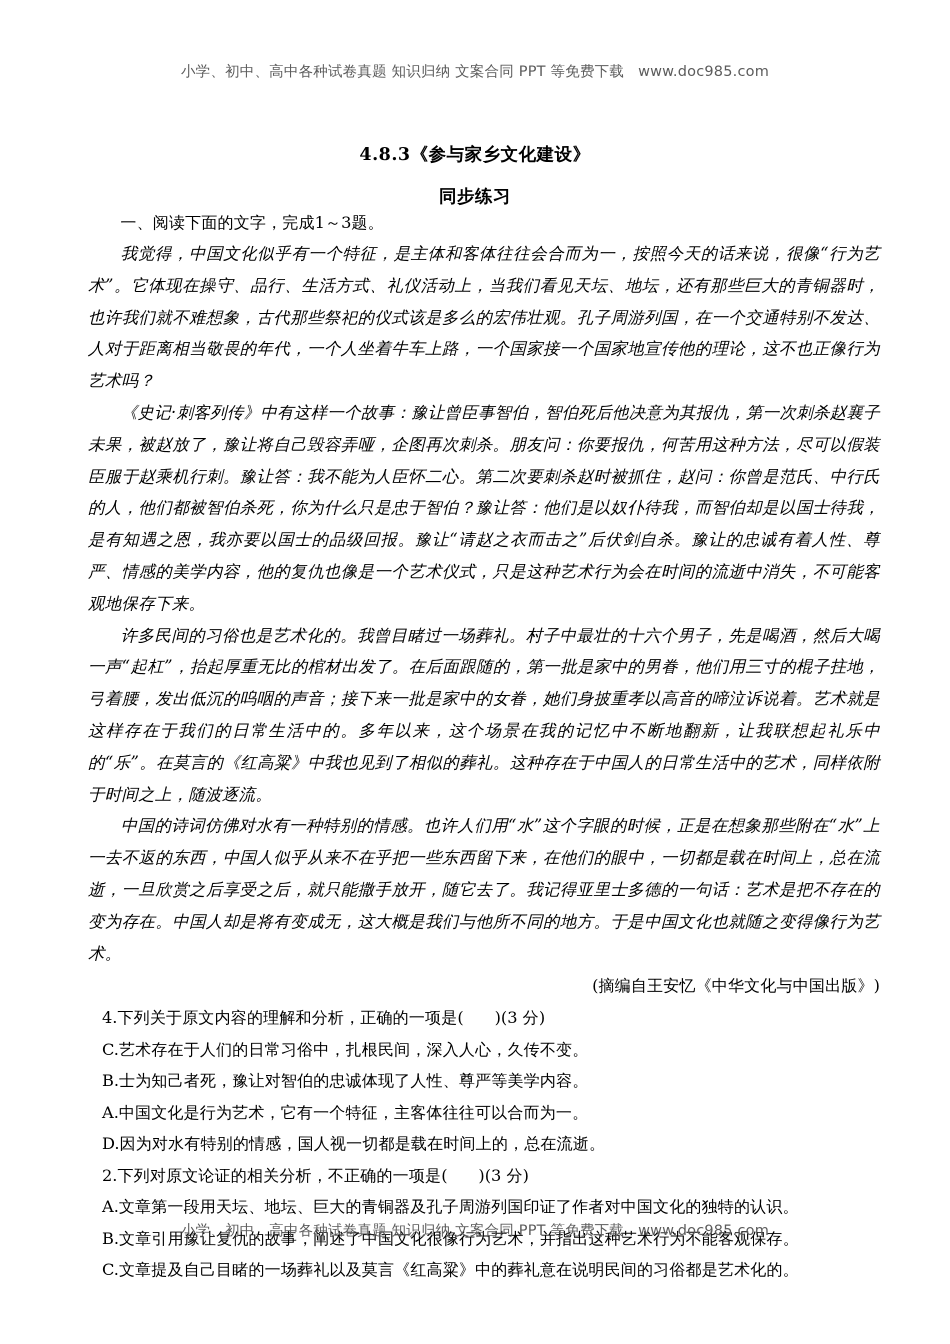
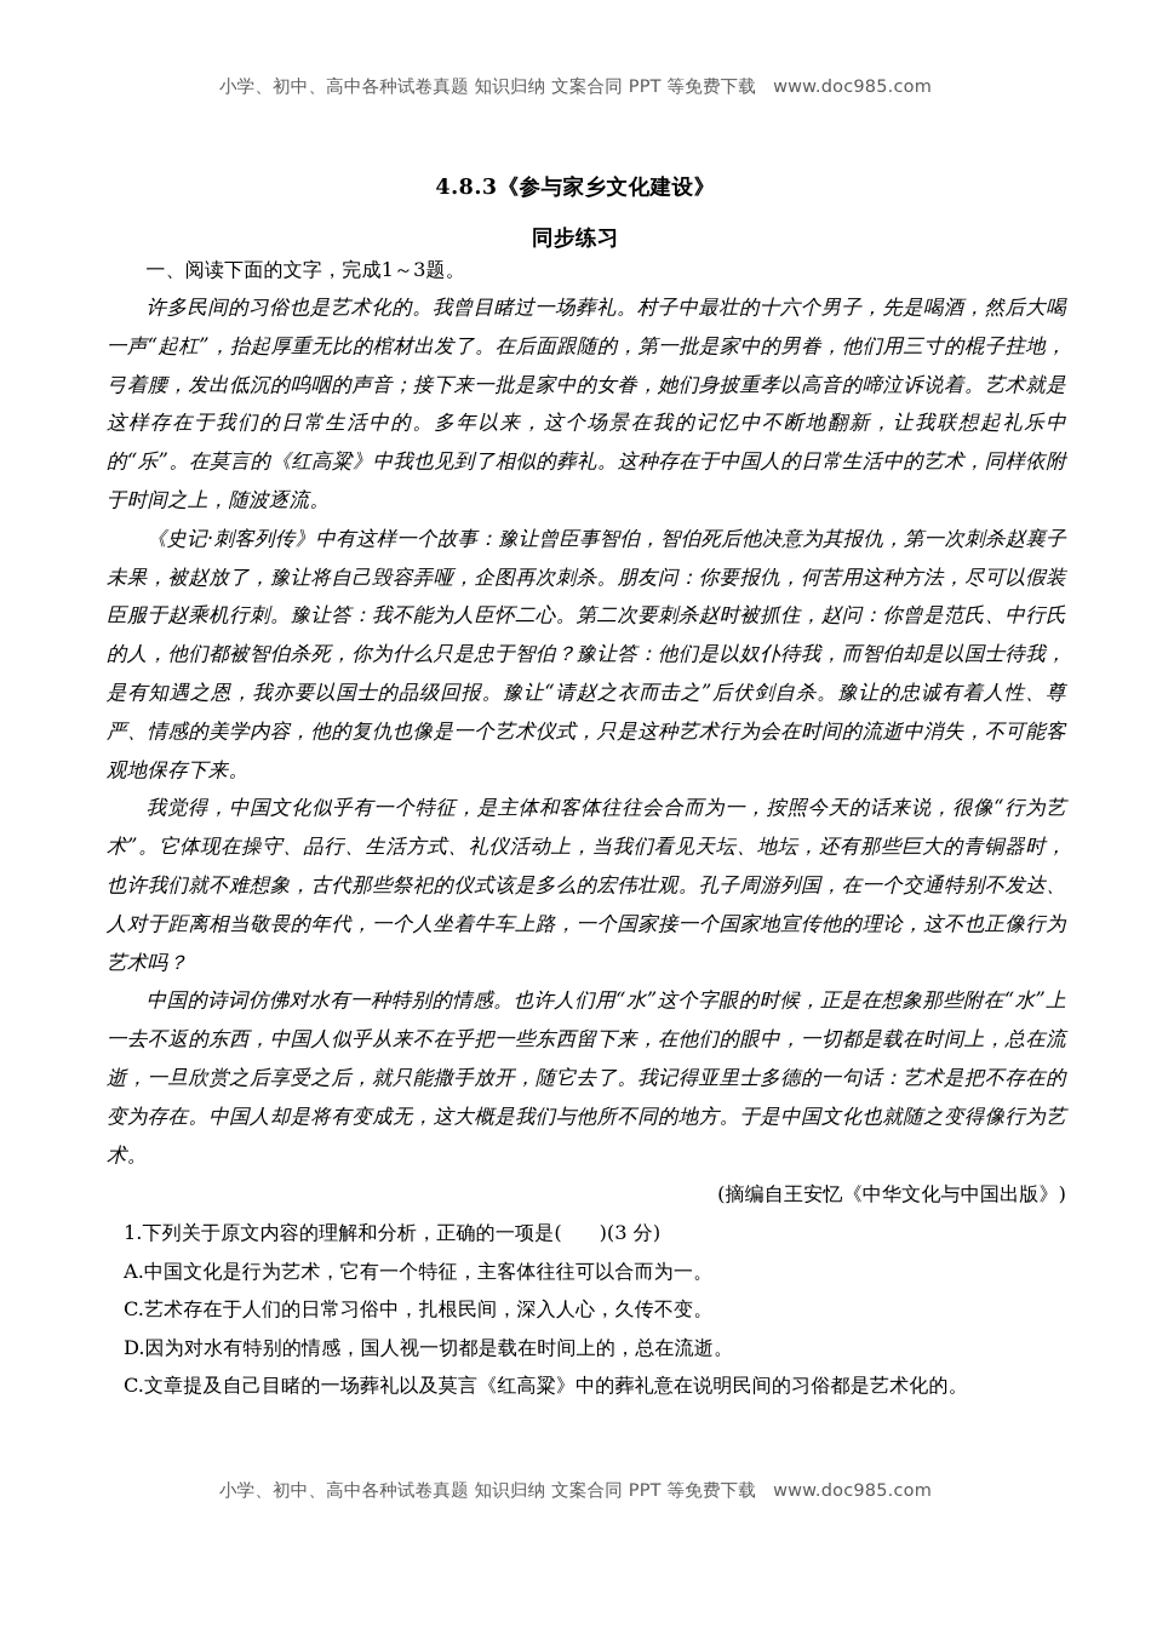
  小学、初中、高中各种试卷真题 知识归纳 文案合同 PPT 等免费下载 www.doc985.com
  4.8.3《参与家乡文化建设》
  同步练习
  一、阅读下面的文字，完成1～3题。
- 我觉得，中国文化似乎有一个特征，是主体和客体往往会合而为一，按照今天的话来说，很像“行为艺术”。它体现在操守、品行、生活方式、礼仪活动上，当我们看见天坛、地坛，还有那些巨大的青铜器时，也许我们就不难想象，古代那些祭祀的仪式该是多么的宏伟壮观。孔子周游列国，在一个交通特别不发达、人对于距离相当敬畏的年代，一个人坐着牛车上路，一个国家接一个国家地宣传他的理论，这不也正像行为艺术吗？
+ 许多民间的习俗也是艺术化的。我曾目睹过一场葬礼。村子中最壮的十六个男子，先是喝酒，然后大喝一声“起杠”，抬起厚重无比的棺材出发了。在后面跟随的，第一批是家中的男眷，他们用三寸的棍子拄地，弓着腰，发出低沉的呜咽的声音；接下来一批是家中的女眷，她们身披重孝以高音的啼泣诉说着。艺术就是这样存在于我们的日常生活中的。多年以来，这个场景在我的记忆中不断地翻新，让我联想起礼乐中的“乐”。在莫言的《红高粱》中我也见到了相似的葬礼。这种存在于中国人的日常生活中的艺术，同样依附于时间之上，随波逐流。
  《史记·刺客列传》中有这样一个故事：豫让曾臣事智伯，智伯死后他决意为其报仇，第一次刺杀赵襄子未果，被赵放了，豫让将自己毁容弄哑，企图再次刺杀。朋友问：你要报仇，何苦用这种方法，尽可以假装臣服于赵乘机行刺。豫让答：我不能为人臣怀二心。第二次要刺杀赵时被抓住，赵问：你曾是范氏、中行氏的人，他们都被智伯杀死，你为什么只是忠于智伯？豫让答：他们是以奴仆待我，而智伯却是以国士待我，是有知遇之恩，我亦要以国士的品级回报。豫让“请赵之衣而击之”后伏剑自杀。豫让的忠诚有着人性、尊严、情感的美学内容，他的复仇也像是一个艺术仪式，只是这种艺术行为会在时间的流逝中消失，不可能客观地保存下来。
- 许多民间的习俗也是艺术化的。我曾目睹过一场葬礼。村子中最壮的十六个男子，先是喝酒，然后大喝一声“起杠”，抬起厚重无比的棺材出发了。在后面跟随的，第一批是家中的男眷，他们用三寸的棍子拄地，弓着腰，发出低沉的呜咽的声音；接下来一批是家中的女眷，她们身披重孝以高音的啼泣诉说着。艺术就是这样存在于我们的日常生活中的。多年以来，这个场景在我的记忆中不断地翻新，让我联想起礼乐中的“乐”。在莫言的《红高粱》中我也见到了相似的葬礼。这种存在于中国人的日常生活中的艺术，同样依附于时间之上，随波逐流。
+ 我觉得，中国文化似乎有一个特征，是主体和客体往往会合而为一，按照今天的话来说，很像“行为艺术”。它体现在操守、品行、生活方式、礼仪活动上，当我们看见天坛、地坛，还有那些巨大的青铜器时，也许我们就不难想象，古代那些祭祀的仪式该是多么的宏伟壮观。孔子周游列国，在一个交通特别不发达、人对于距离相当敬畏的年代，一个人坐着牛车上路，一个国家接一个国家地宣传他的理论，这不也正像行为艺术吗？
  中国的诗词仿佛对水有一种特别的情感。也许人们用“水”这个字眼的时候，正是在想象那些附在“水”上一去不返的东西，中国人似乎从来不在乎把一些东西留下来，在他们的眼中，一切都是载在时间上，总在流逝，一旦欣赏之后享受之后，就只能撒手放开，随它去了。我记得亚里士多德的一句话：艺术是把不存在的变为存在。中国人却是将有变成无，这大概是我们与他所不同的地方。于是中国文化也就随之变得像行为艺术。
  (摘编自王安忆《中华文化与中国出版》)
- 4.下列关于原文内容的理解和分析，正确的一项是( )(3 分)
+ 1.下列关于原文内容的理解和分析，正确的一项是( )(3 分)
- C.艺术存在于人们的日常习俗中，扎根民间，深入人心，久传不变。
+ A.中国文化是行为艺术，它有一个特征，主客体往往可以合而为一。
- B.士为知己者死，豫让对智伯的忠诚体现了人性、尊严等美学内容。
- A.中国文化是行为艺术，它有一个特征，主客体往往可以合而为一。
+ C.艺术存在于人们的日常习俗中，扎根民间，深入人心，久传不变。
  D.因为对水有特别的情感，国人视一切都是载在时间上的，总在流逝。
- 2.下列对原文论证的相关分析，不正确的一项是( )(3 分)
- A.文章第一段用天坛、地坛、巨大的青铜器及孔子周游列国印证了作者对中国文化的独特的认识。
- B.文章引用豫让复仇的故事，阐述了中国文化很像行为艺术，并指出这种艺术行为不能客观保存。
  C.文章提及自己目睹的一场葬礼以及莫言《红高粱》中的葬礼意在说明民间的习俗都是艺术化的。
  小学、初中、高中各种试卷真题 知识归纳 文案合同 PPT 等免费下载 www.doc985.com
